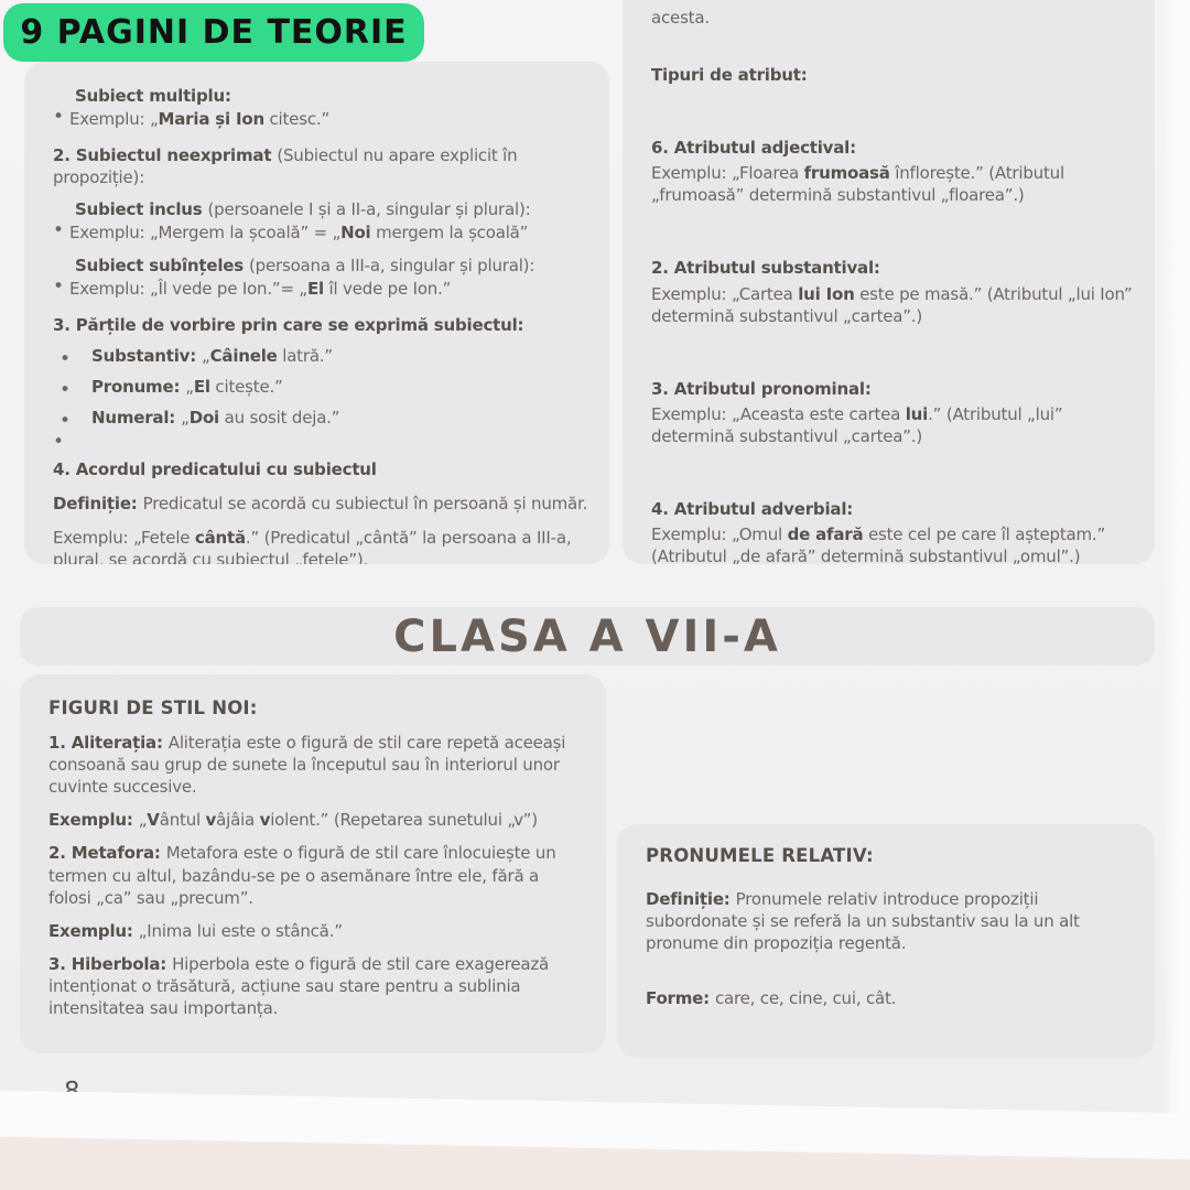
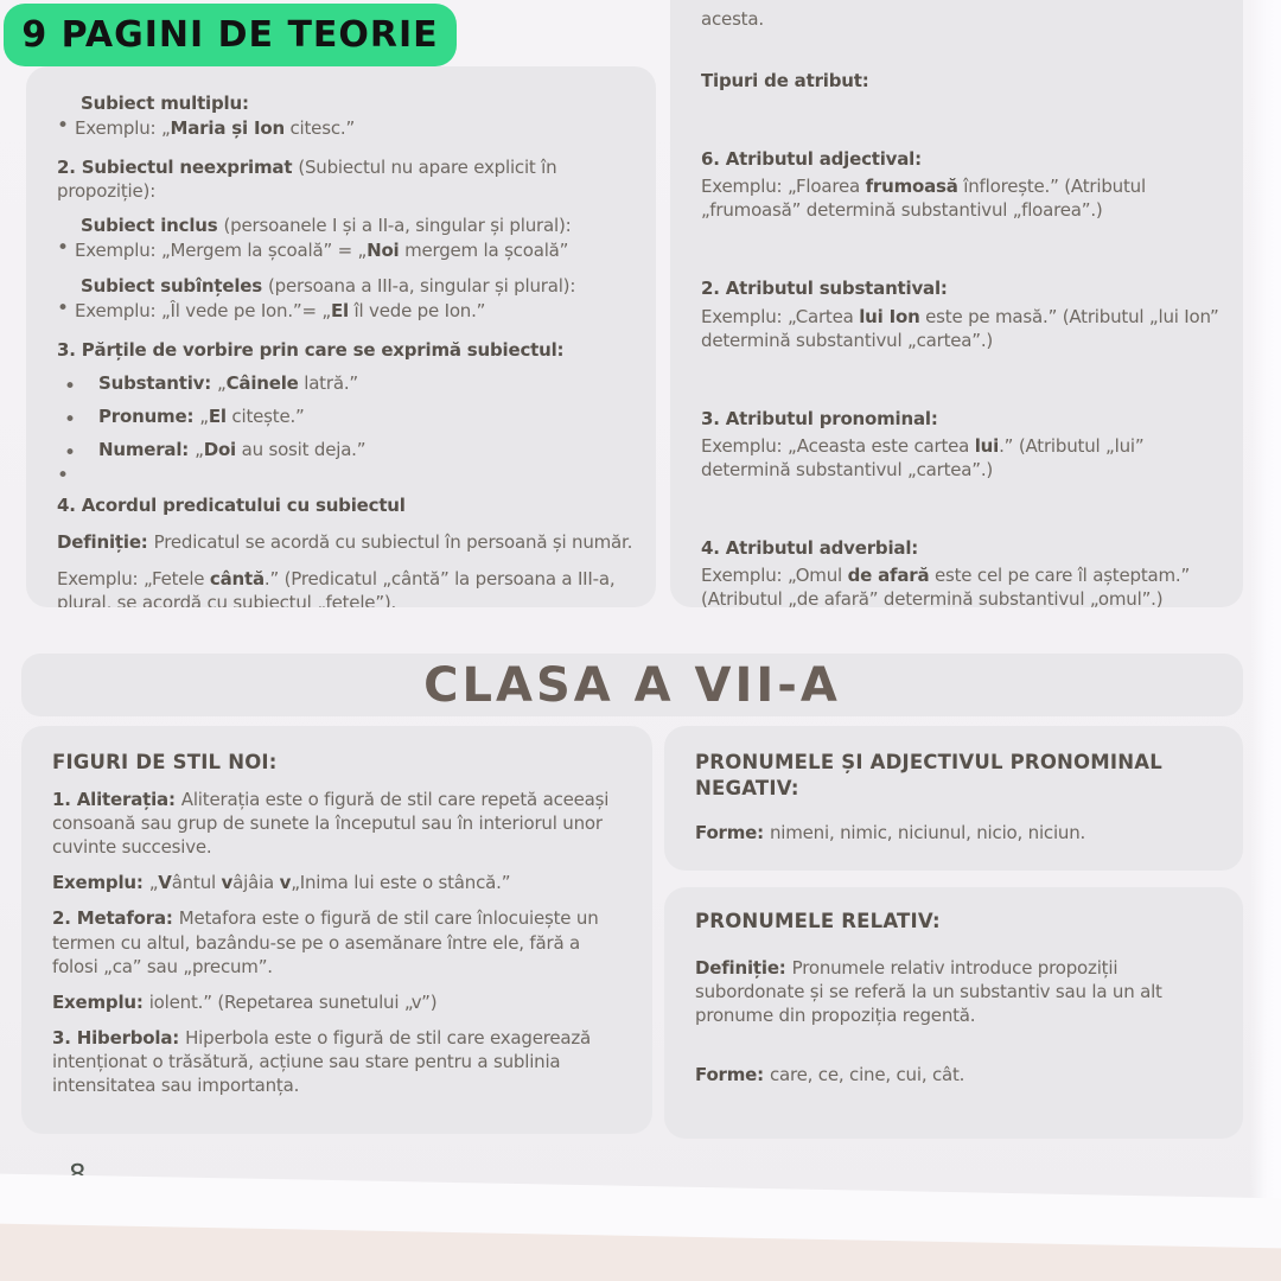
  Subiect multiplu:
  •
  Exemplu: „Maria și Ion citesc.”
  2. Subiectul neexprimat (Subiectul nu apare explicit în propoziție):
  Subiect inclus (persoanele I și a II-a, singular și plural):
  •
  Exemplu: „Mergem la școală” = „Noi mergem la școală”
  Subiect subînțeles (persoana a III-a, singular și plural):
  •
  Exemplu: „Îl vede pe Ion.”= „El îl vede pe Ion.”
  3. Părțile de vorbire prin care se exprimă subiectul:
  •
  Substantiv: „Câinele latră.”
  •
  Pronume: „El citește.”
  •
  Numeral: „Doi au sosit deja.”
  •
  4. Acordul predicatului cu subiectul
  Definiție: Predicatul se acordă cu subiectul în persoană și număr.
  Exemplu: „Fetele cântă.” (Predicatul „cântă” la persoana a III-a, plural, se acordă cu subiectul „fetele”).
  acesta.
  Tipuri de atribut:
  6. Atributul adjectival:
  Exemplu: „Floarea frumoasă înflorește.” (Atributul „frumoasă” determină substantivul „floarea”.)
  2. Atributul substantival:
  Exemplu: „Cartea lui Ion este pe masă.” (Atributul „lui Ion” determină substantivul „cartea”.)
  3. Atributul pronominal:
  Exemplu: „Aceasta este cartea lui.” (Atributul „lui” determină substantivul „cartea”.)
  4. Atributul adverbial:
  Exemplu: „Omul de afară este cel pe care îl așteptam.” (Atributul „de afară” determină substantivul „omul”.)
  CLASA A VII-A
  FIGURI DE STIL NOI:
  1. Aliterația: Aliterația este o figură de stil care repetă aceeași consoană sau grup de sunete la începutul sau în interiorul unor cuvinte succesive.
- Exemplu: „Vântul vâjâia violent.” (Repetarea sunetului „v”)
+ Exemplu: „Vântul vâjâia v„Inima lui este o stâncă.”
  2. Metafora: Metafora este o figură de stil care înlocuiește un termen cu altul, bazându-se pe o asemănare între ele, fără a folosi „ca” sau „precum”.
- Exemplu: „Inima lui este o stâncă.”
+ Exemplu: iolent.” (Repetarea sunetului „v”)
  3. Hiberbola: Hiperbola este o figură de stil care exagerează intenționat o trăsătură, acțiune sau stare pentru a sublinia intensitatea sau importanța.
+ PRONUMELE ȘI ADJECTIVUL PRONOMINAL NEGATIV:
+ Forme: nimeni, nimic, niciunul, nicio, niciun.
  PRONUMELE RELATIV:
  Definiție: Pronumele relativ introduce propoziții subordonate și se referă la un substantiv sau la un alt pronume din propoziția regentă.
  Forme: care, ce, cine, cui, cât.
  9 PAGINI DE TEORIE
